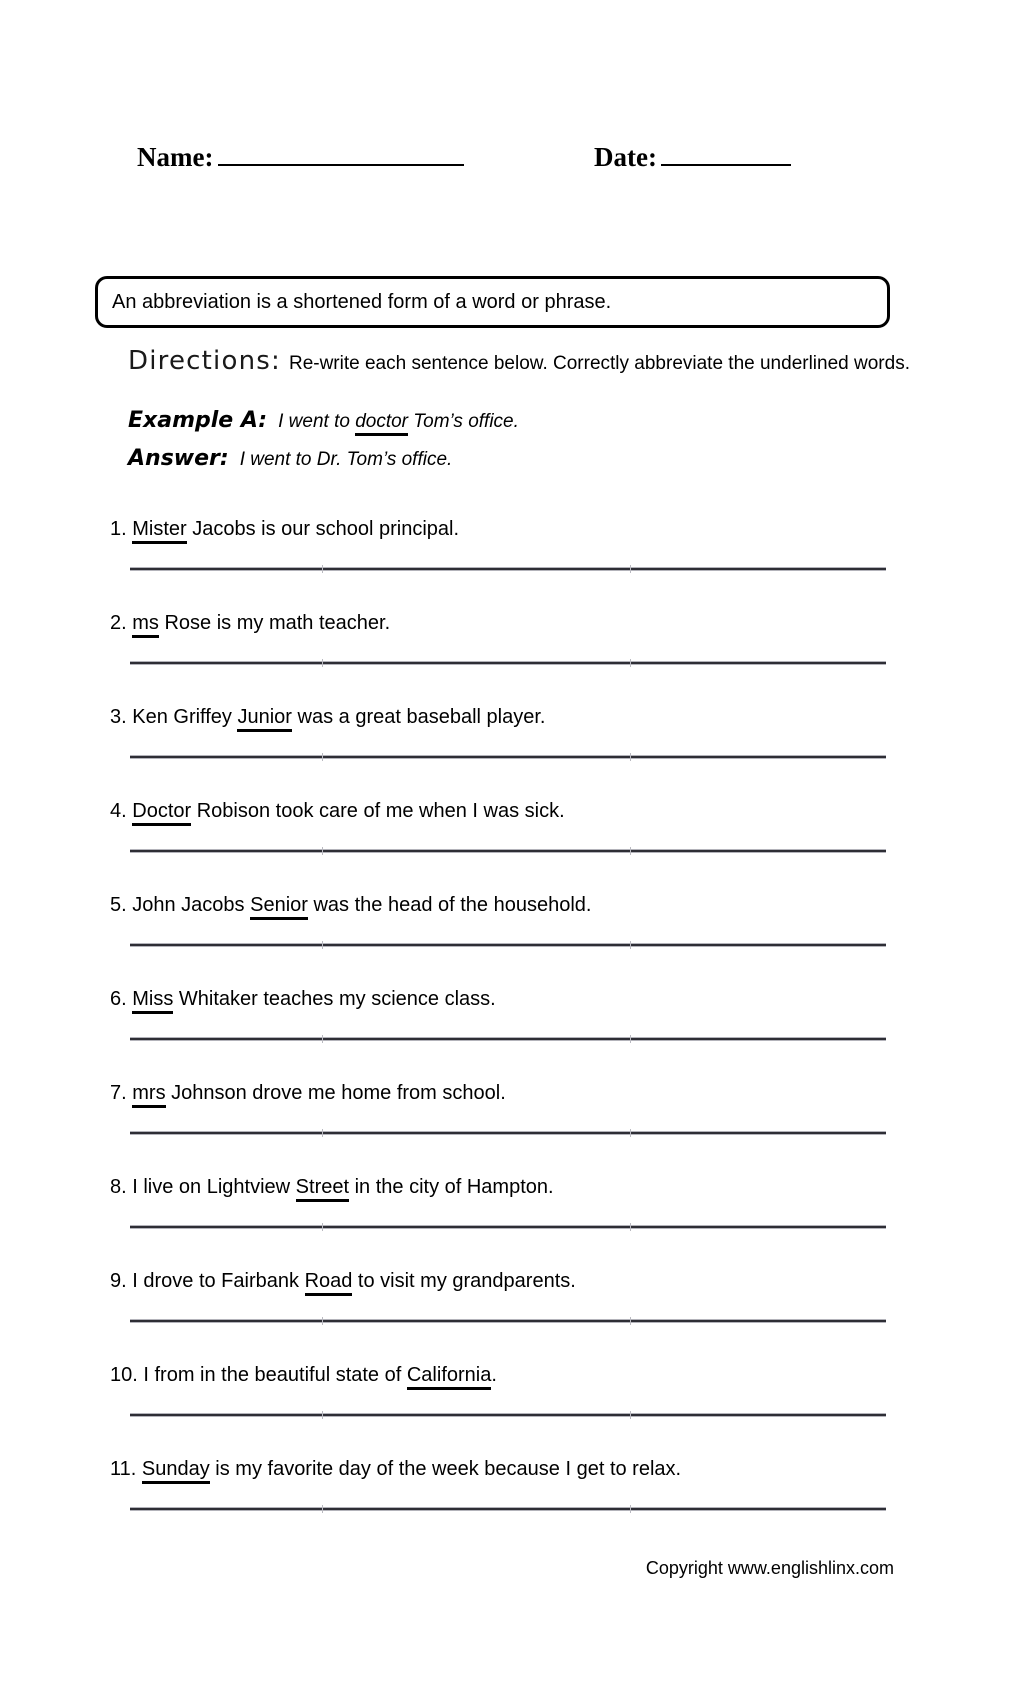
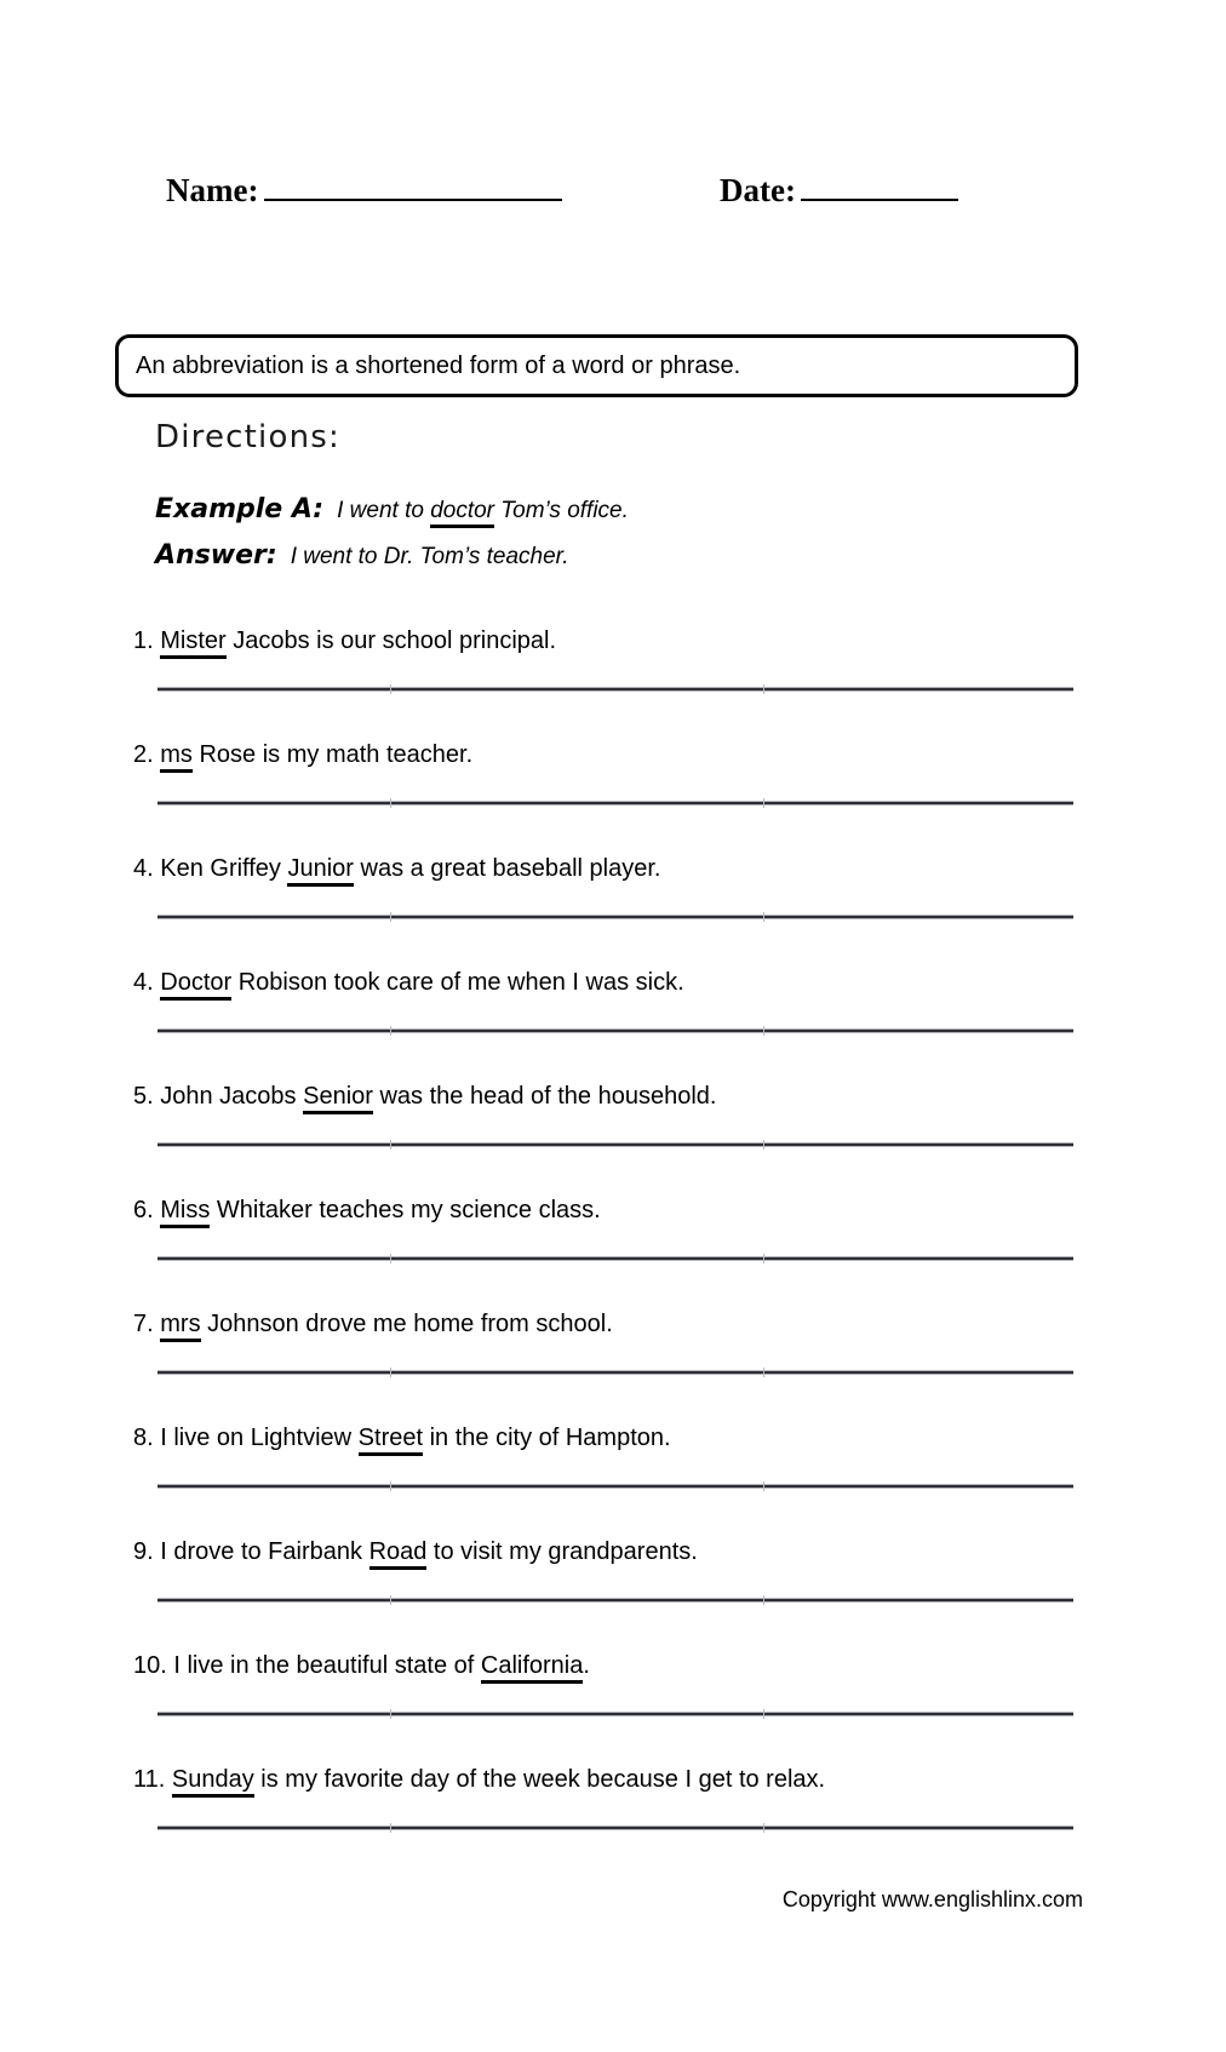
  Name:
  Date:
  An abbreviation is a shortened form of a word or phrase.
  Directions:
- Re-write each sentence below. Correctly abbreviate the underlined words.
  Example A:
  I went to doctor Tom’s office.
  Answer:
- I went to Dr. Tom’s office.
+ I went to Dr. Tom’s teacher.
  1. Mister Jacobs is our school principal.
  2. ms Rose is my math teacher.
- 3. Ken Griffey Junior was a great baseball player.
+ 4. Ken Griffey Junior was a great baseball player.
  4. Doctor Robison took care of me when I was sick.
  5. John Jacobs Senior was the head of the household.
  6. Miss Whitaker teaches my science class.
  7. mrs Johnson drove me home from school.
  8. I live on Lightview Street in the city of Hampton.
  9. I drove to Fairbank Road to visit my grandparents.
- 10. I from in the beautiful state of California.
+ 10. I live in the beautiful state of California.
  11. Sunday is my favorite day of the week because I get to relax.
  Copyright www.englishlinx.com
